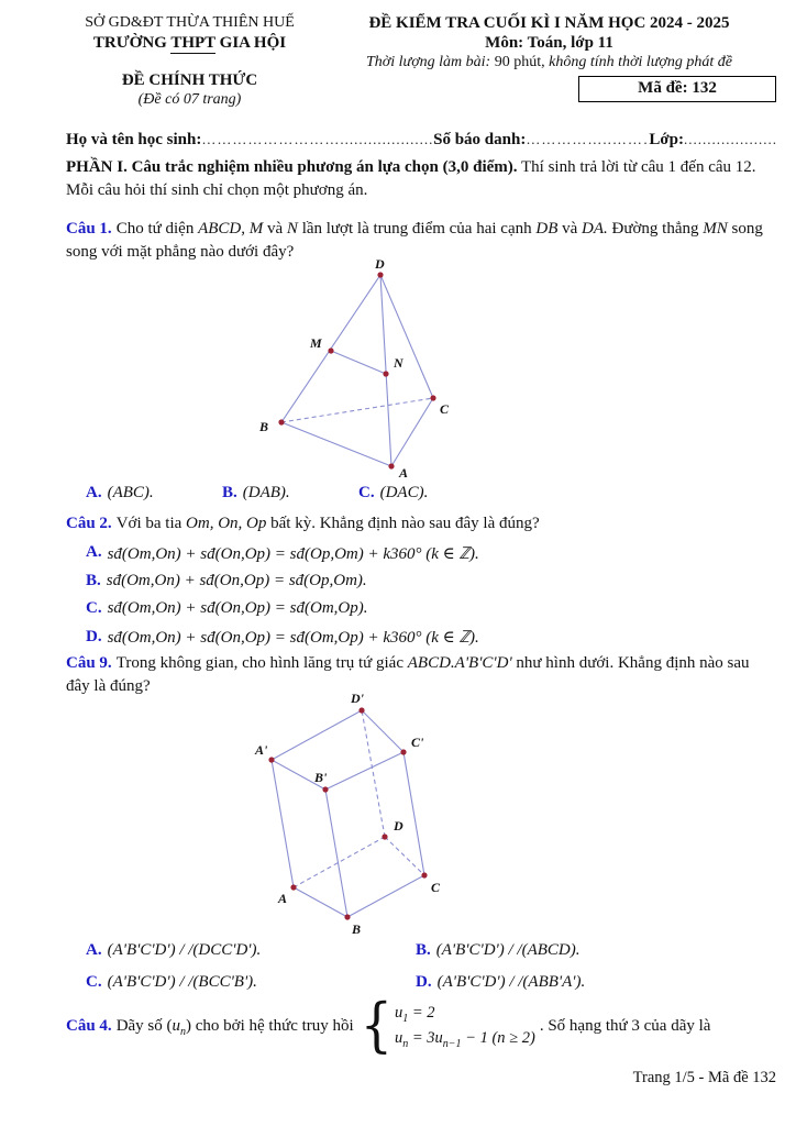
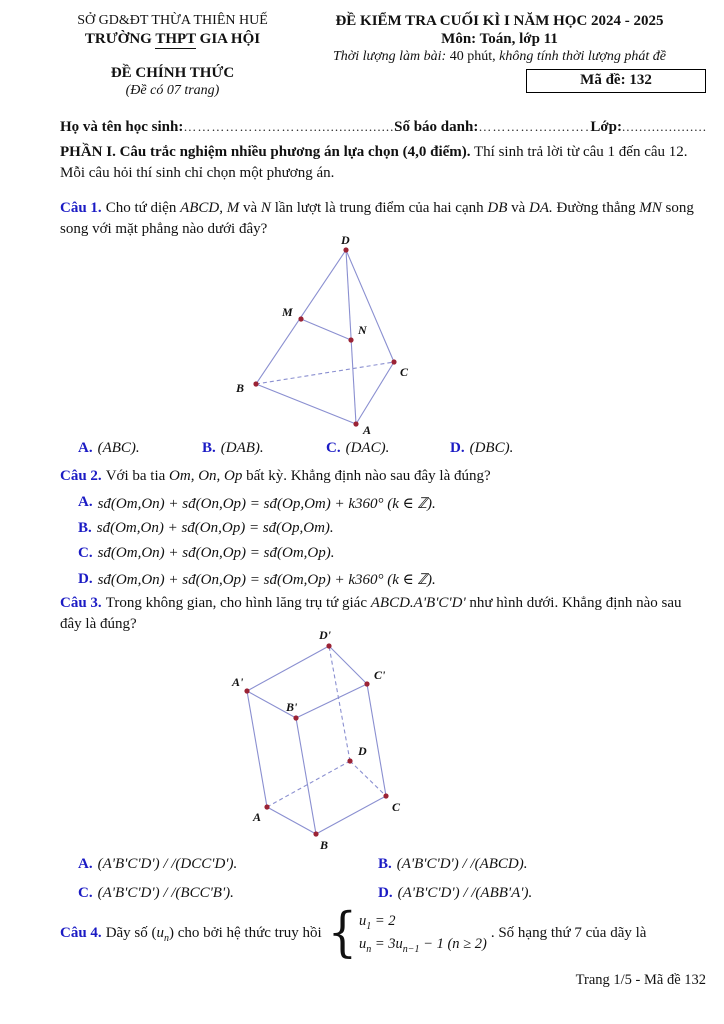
  SỞ GD&ĐT THỪA THIÊN HUẾ
  TRƯỜNG THPT GIA HỘI
  ĐỀ CHÍNH THỨC
  (Đề có 07 trang)
  ĐỀ KIỂM TRA CUỐI KÌ I NĂM HỌC 2024 - 2025
  Môn: Toán, lớp 11
- Thời lượng làm bài: 90 phút, không tính thời lượng phát đề
+ Thời lượng làm bài: 40 phút, không tính thời lượng phát đề
  Mã đề: 132
  Họ và tên học sinh:
  Số báo danh:
  Lớp:
- PHẦN I. Câu trắc nghiệm nhiều phương án lựa chọn (3,0 điểm). Thí sinh trả lời từ câu 1 đến câu 12. Mỗi câu hỏi thí sinh chỉ chọn một phương án.
+ PHẦN I. Câu trắc nghiệm nhiều phương án lựa chọn (4,0 điểm). Thí sinh trả lời từ câu 1 đến câu 12. Mỗi câu hỏi thí sinh chỉ chọn một phương án.
  Câu 1. Cho tứ diện ABCD, M và N lần lượt là trung điểm của hai cạnh DB và DA. Đường thẳng MN song song với mặt phẳng nào dưới đây?
  D
  M
  N
  C
  B
  A
  A. (ABC).
  B. (DAB).
  C. (DAC).
+ D. (DBC).
  Câu 2. Với ba tia Om, On, Op bất kỳ. Khẳng định nào sau đây là đúng?
  A.
  sđ(Om,On) + sđ(On,Op) = sđ(Op,Om) + k360° (k ∈ ℤ).
  B.
  sđ(Om,On) + sđ(On,Op) = sđ(Op,Om).
  C.
  sđ(Om,On) + sđ(On,Op) = sđ(Om,Op).
  D.
  sđ(Om,On) + sđ(On,Op) = sđ(Om,Op) + k360° (k ∈ ℤ).
- Câu 9. Trong không gian, cho hình lăng trụ tứ giác ABCD.A'B'C'D' như hình dưới. Khẳng định nào sau đây là đúng?
+ Câu 3. Trong không gian, cho hình lăng trụ tứ giác ABCD.A'B'C'D' như hình dưới. Khẳng định nào sau đây là đúng?
  D'
  A'
  C'
  B'
  D
  A
  C
  B
  A. (A'B'C'D') / /(DCC'D').
  B. (A'B'C'D') / /(ABCD).
  C. (A'B'C'D') / /(BCC'B').
  D. (A'B'C'D') / /(ABB'A').
  Câu 4.
  Dãy số (un) cho bởi hệ thức truy hồi
  {
  u1 = 2
  un = 3un−1 − 1 (n ≥ 2)
- . Số hạng thứ 3 của dãy là
+ . Số hạng thứ 7 của dãy là
  Trang 1/5 - Mã đề 132
